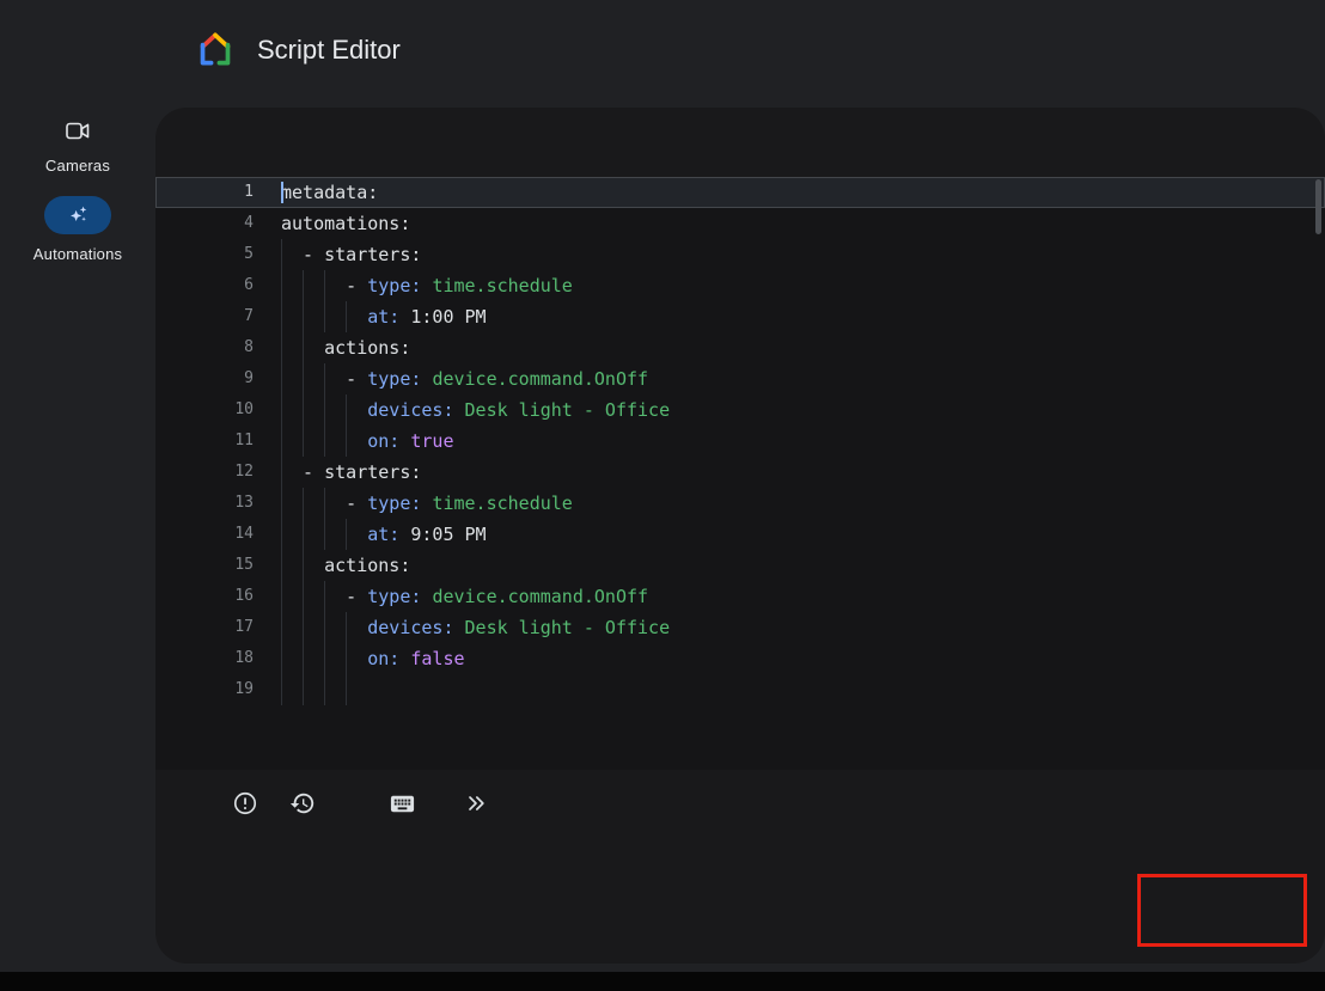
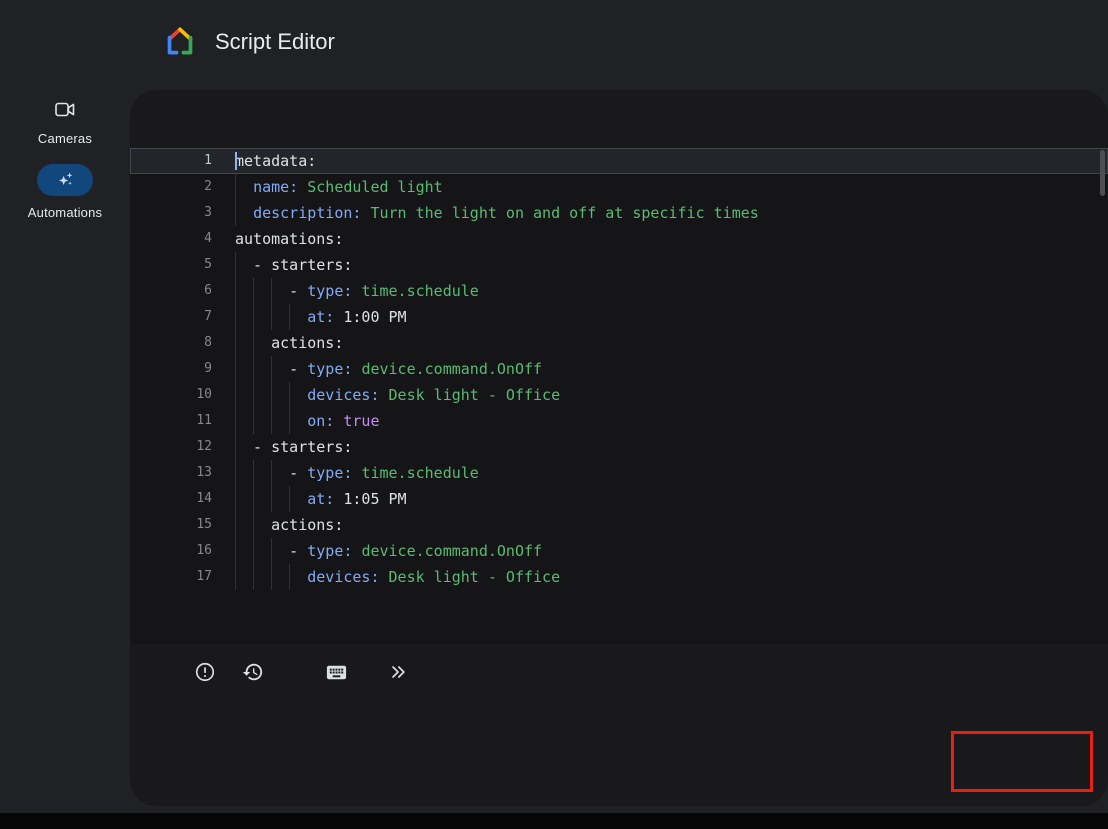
  Script Editor
  Cameras
  Automations
  1
  metadata:
+ 2
+ name: Scheduled light
+ 3
+ description: Turn the light on and off at specific times
  4
  automations:
  5
  - starters:
  6
  - type: time.schedule
  7
  at: 1:00 PM
  8
  actions:
  9
  - type: device.command.OnOff
  10
  devices: Desk light - Office
  11
  on: true
  12
  - starters:
  13
  - type: time.schedule
  14
- at: 9:05 PM
+ at: 1:05 PM
  15
  actions:
  16
  - type: device.command.OnOff
  17
  devices: Desk light - Office
- 18
- on: false
- 19
